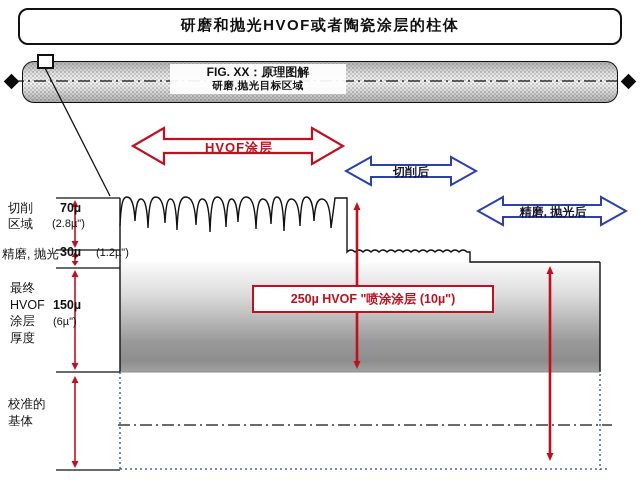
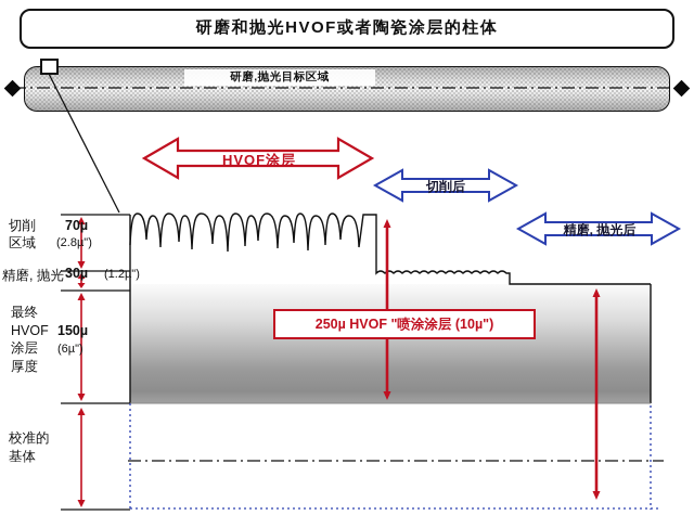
  研磨和抛光HVOF或者陶瓷涂层的柱体
- FIG. XX：原理图解
  研磨,抛光目标区域
  HVOF涂层
  切削后
  精磨, 抛光后
  250µ HVOF "喷涂涂层 (10µ")
  切削
  区域
  精磨, 抛光
  最终
  HVOF
  涂层
  厚度
  校准的
  基体
  70µ
  (2.8µ")
  30µ
  (1.2µ")
  150µ
  (6µ")
